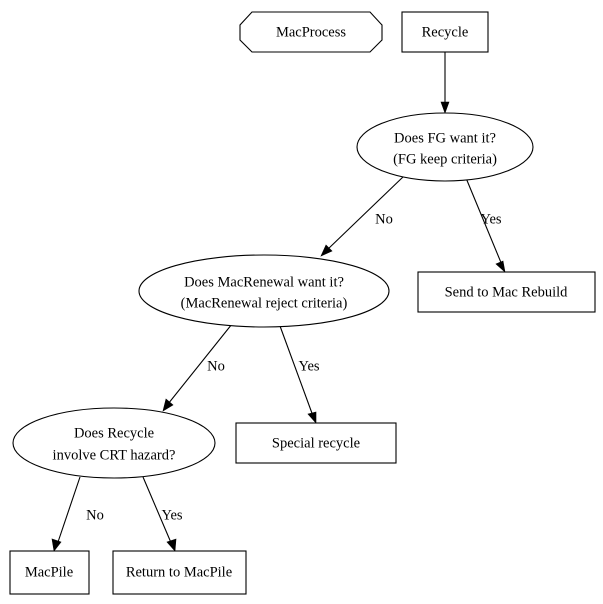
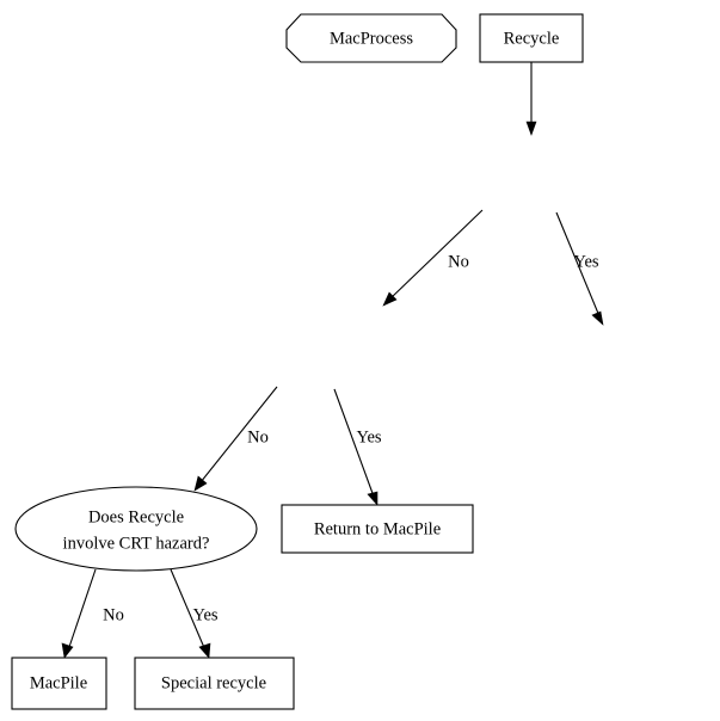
  No
  Yes
  No
  Yes
  No
  Yes
  MacProcess
  Recycle
- Does FG want it?
- (FG keep criteria)
- Send to Mac Rebuild
- Does MacRenewal want it?
- (MacRenewal reject criteria)
- Special recycle
+ Return to MacPile
  Does Recycle
  involve CRT hazard?
  MacPile
- Return to MacPile
+ Special recycle
